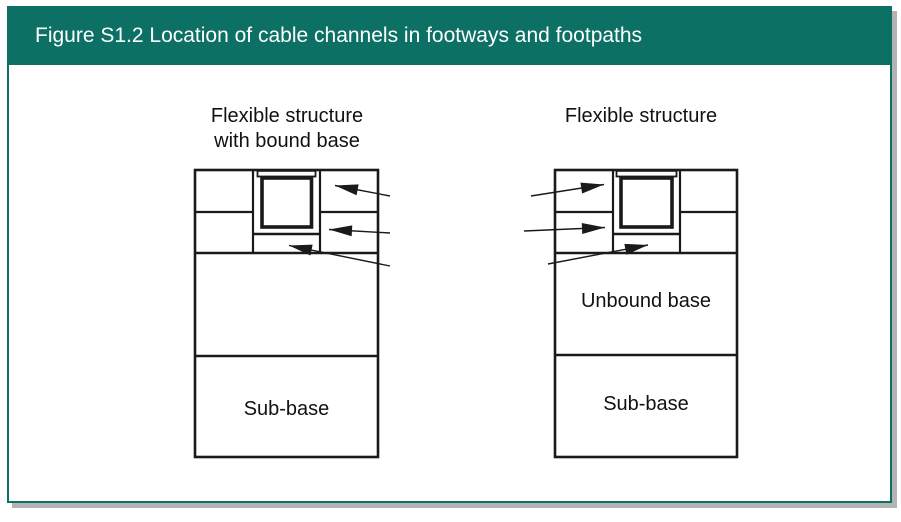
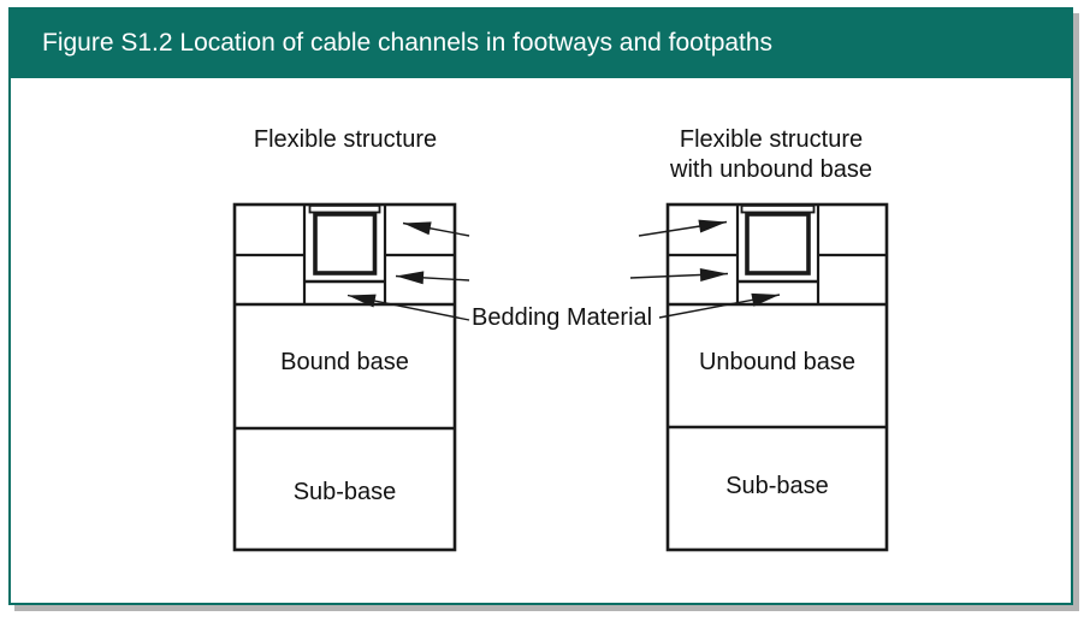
  Figure S1.2 Location of cable channels in footways and footpaths
  Flexible structure
- with bound base
  Flexible structure
+ with unbound base
+ Bedding Material
+ Bound base
  Sub-base
  Unbound base
  Sub-base
